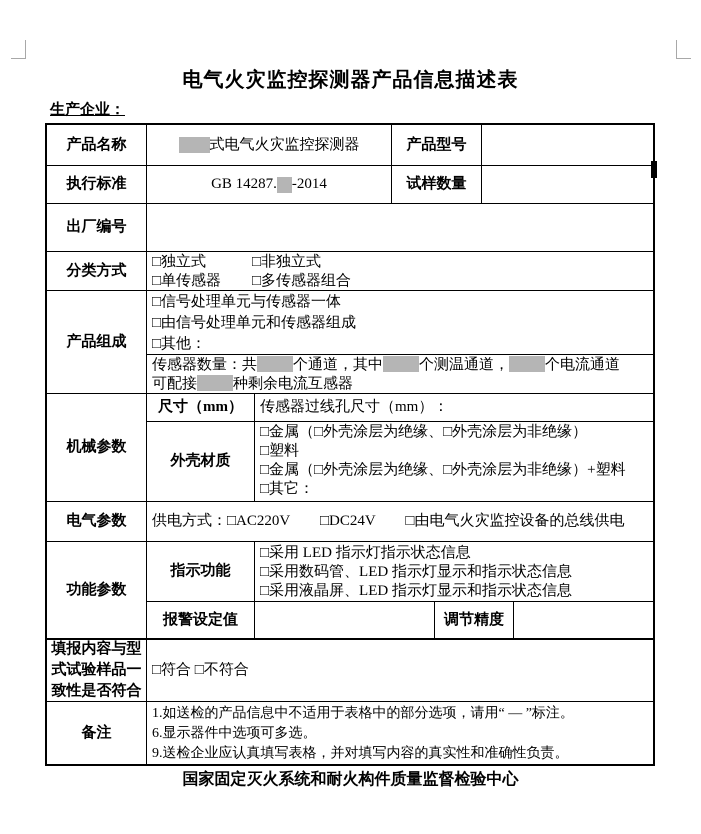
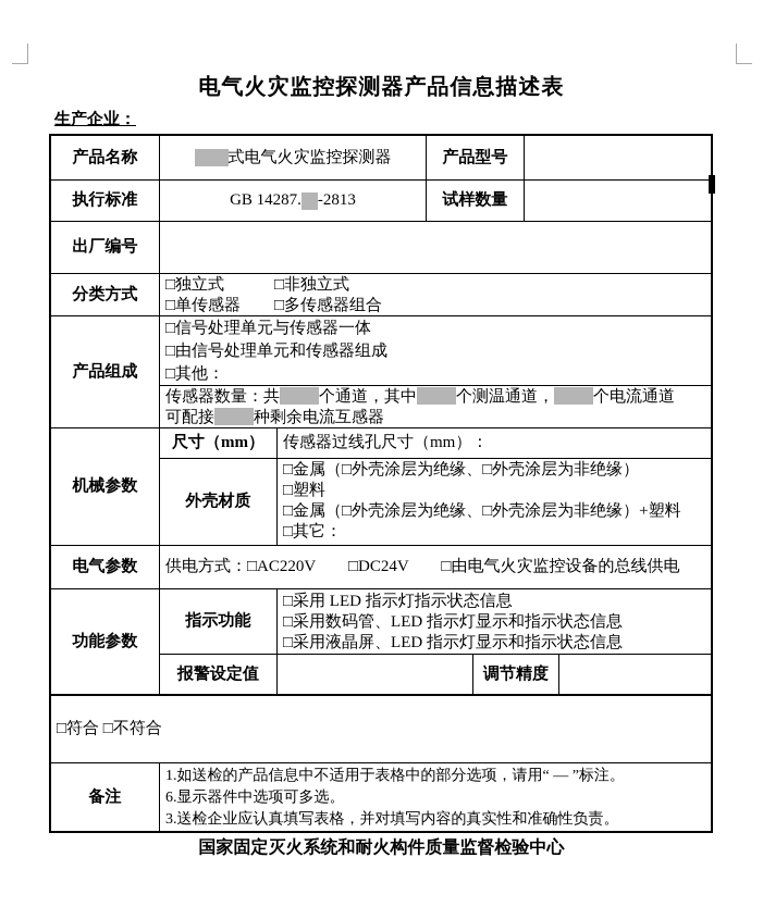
  电气火灾监控探测器产品信息描述表
  生产企业：
  产品名称
  式电气火灾监控探测器
  产品型号
  执行标准
  GB 14287.
- -2014
+ -2813
  试样数量
  出厂编号
  分类方式
  □独立式 □非独立式
  □单传感器 □多传感器组合
  产品组成
  □信号处理单元与传感器一体
  □由信号处理单元和传感器组成
  □其他：
  传感器数量：共 个通道，其中 个测温通道， 个电流通道
  可配接 种剩余电流互感器
  机械参数
  尺寸（mm）
  传感器过线孔尺寸（mm）：
  外壳材质
  □金属（□外壳涂层为绝缘、□外壳涂层为非绝缘）
  □塑料
  □金属（□外壳涂层为绝缘、□外壳涂层为非绝缘）+塑料
  □其它：
  电气参数
  供电方式：□AC220V □DC24V □由电气火灾监控设备的总线供电
  功能参数
  指示功能
  □采用 LED 指示灯指示状态信息
  □采用数码管、LED 指示灯显示和指示状态信息
  □采用液晶屏、LED 指示灯显示和指示状态信息
  报警设定值
  调节精度
- 填报内容与型式试验样品一致性是否符合
  □符合 □不符合
  备注
  1.如送检的产品信息中不适用于表格中的部分选项，请用“ — ”标注。
  6.显示器件中选项可多选。
- 9.送检企业应认真填写表格，并对填写内容的真实性和准确性负责。
+ 3.送检企业应认真填写表格，并对填写内容的真实性和准确性负责。
  国家固定灭火系统和耐火构件质量监督检验中心
